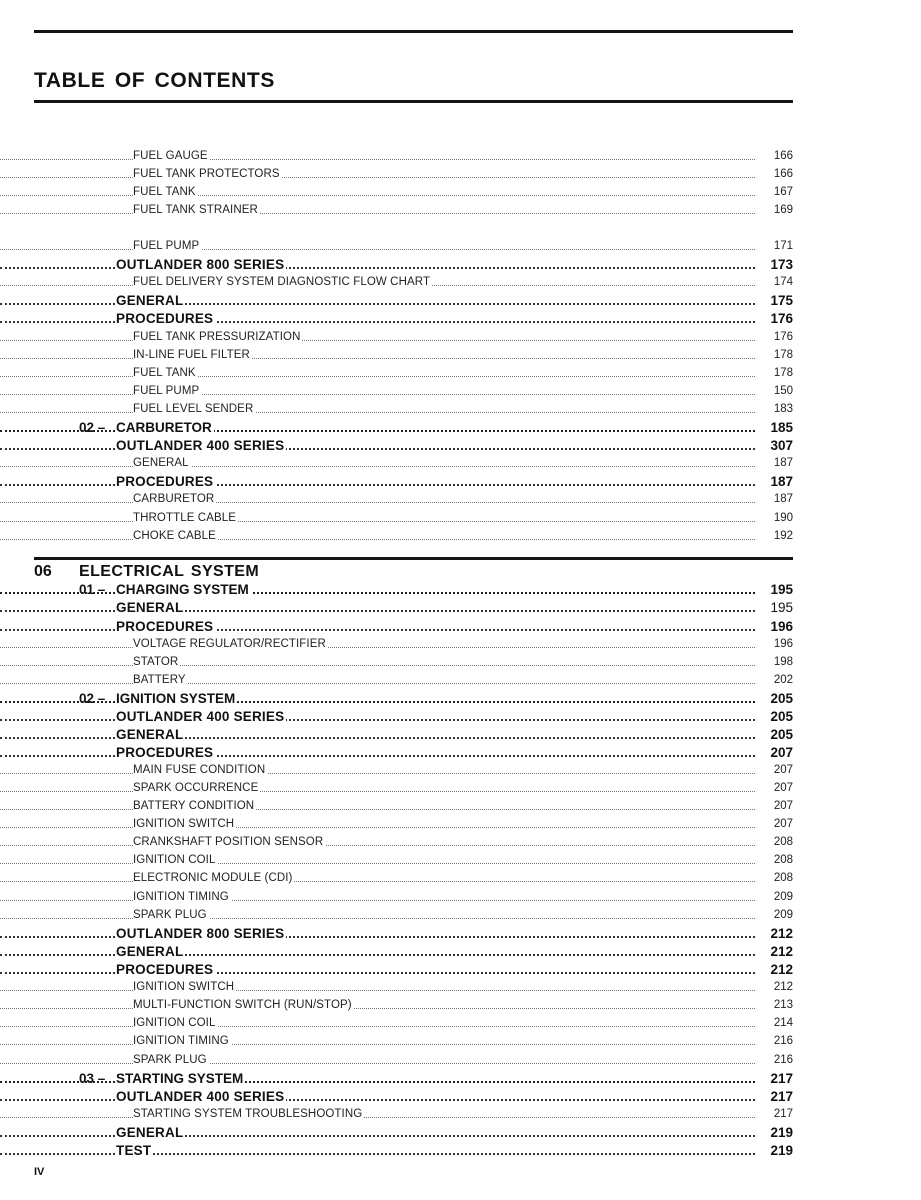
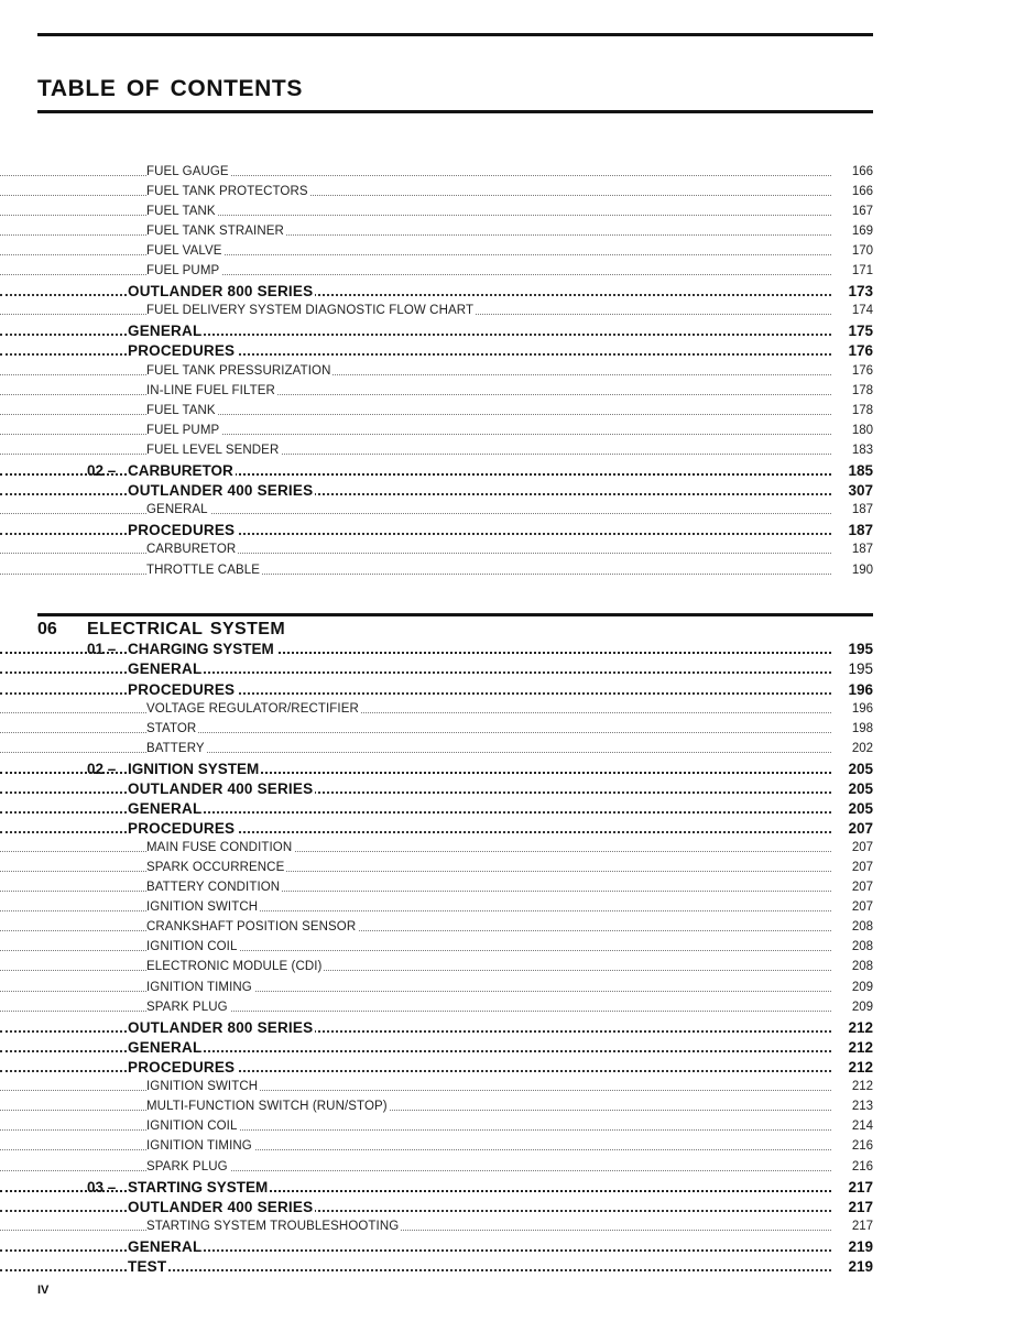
  TABLE OF CONTENTS
  FUEL GAUGE
  166
  FUEL TANK PROTECTORS
  166
  FUEL TANK
  167
  FUEL TANK STRAINER
  169
+ FUEL VALVE
+ 170
  FUEL PUMP
  171
  OUTLANDER 800 SERIES
  173
  FUEL DELIVERY SYSTEM DIAGNOSTIC FLOW CHART
  174
  GENERAL
  175
  PROCEDURES
  176
  FUEL TANK PRESSURIZATION
  176
  IN-LINE FUEL FILTER
  178
  FUEL TANK
  178
  FUEL PUMP
- 150
+ 180
  FUEL LEVEL SENDER
  183
  02 –
  CARBURETOR
  185
  OUTLANDER 400 SERIES
  307
  GENERAL
  187
  PROCEDURES
  187
  CARBURETOR
  187
  THROTTLE CABLE
  190
- CHOKE CABLE
- 192
  01 –
  CHARGING SYSTEM
  195
  GENERAL
  195
  PROCEDURES
  196
  VOLTAGE REGULATOR/RECTIFIER
  196
  STATOR
  198
  BATTERY
  202
  02 –
  IGNITION SYSTEM
  205
  OUTLANDER 400 SERIES
  205
  GENERAL
  205
  PROCEDURES
  207
  MAIN FUSE CONDITION
  207
  SPARK OCCURRENCE
  207
  BATTERY CONDITION
  207
  IGNITION SWITCH
  207
  CRANKSHAFT POSITION SENSOR
  208
  IGNITION COIL
  208
  ELECTRONIC MODULE (CDI)
  208
  IGNITION TIMING
  209
  SPARK PLUG
  209
  OUTLANDER 800 SERIES
  212
  GENERAL
  212
  PROCEDURES
  212
  IGNITION SWITCH
  212
  MULTI-FUNCTION SWITCH (RUN/STOP)
  213
  IGNITION COIL
  214
  IGNITION TIMING
  216
  SPARK PLUG
  216
  03 –
  STARTING SYSTEM
  217
  OUTLANDER 400 SERIES
  217
  STARTING SYSTEM TROUBLESHOOTING
  217
  GENERAL
  219
  TEST
  219
  06
  ELECTRICAL SYSTEM
  IV
